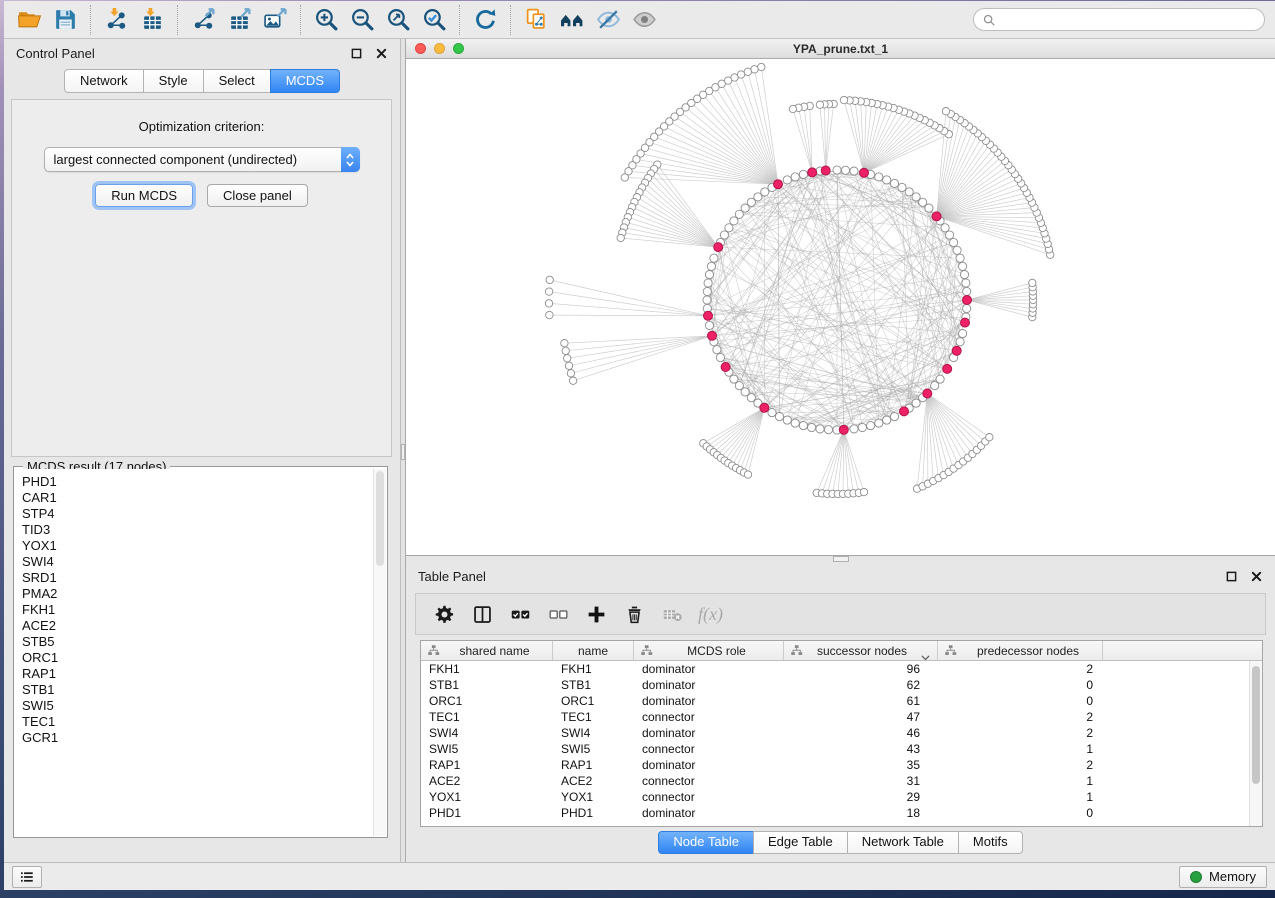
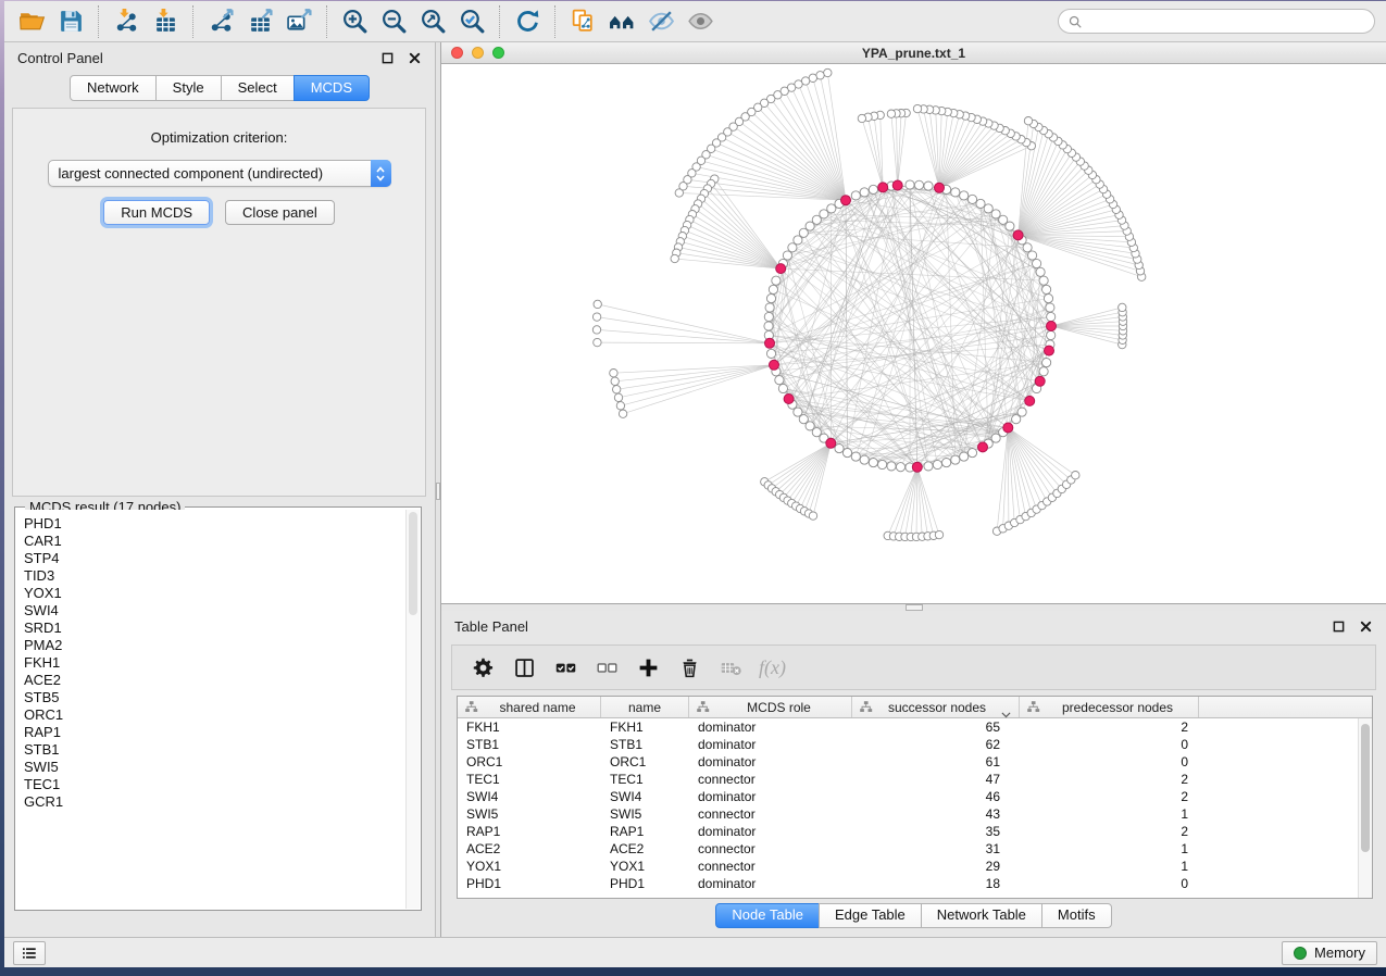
  Control Panel
  Network
  Style
  Select
  MCDS
  Optimization criterion:
  largest connected component (undirected)
  Run MCDS
  Close panel
  MCDS result (17 nodes)
  PHD1
  CAR1
  STP4
  TID3
  YOX1
  SWI4
  SRD1
  PMA2
  FKH1
  ACE2
  STB5
  ORC1
  RAP1
  STB1
  SWI5
  TEC1
  GCR1
  YPA_prune.txt_1
  Table Panel
  f(x)
  shared name
  name
  MCDS role
  successor nodes
  predecessor nodes
  FKH1
  FKH1
  dominator
- 96
+ 65
  2
  STB1
  STB1
  dominator
  62
  0
  ORC1
  ORC1
  dominator
  61
  0
  TEC1
  TEC1
  connector
  47
  2
  SWI4
  SWI4
  dominator
  46
  2
  SWI5
  SWI5
  connector
  43
  1
  RAP1
  RAP1
  dominator
  35
  2
  ACE2
  ACE2
  connector
  31
  1
  YOX1
  YOX1
  connector
  29
  1
  PHD1
  PHD1
  dominator
  18
  0
  Node Table
  Edge Table
  Network Table
  Motifs
  Memory
